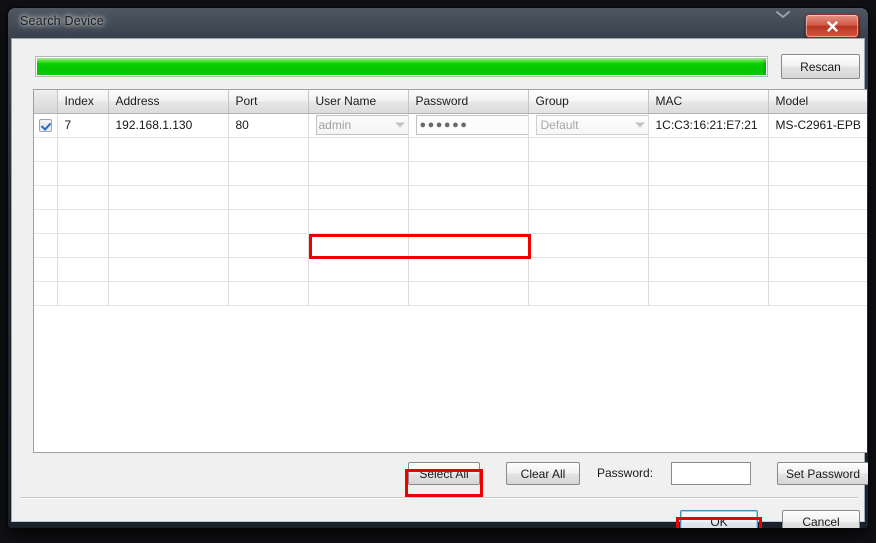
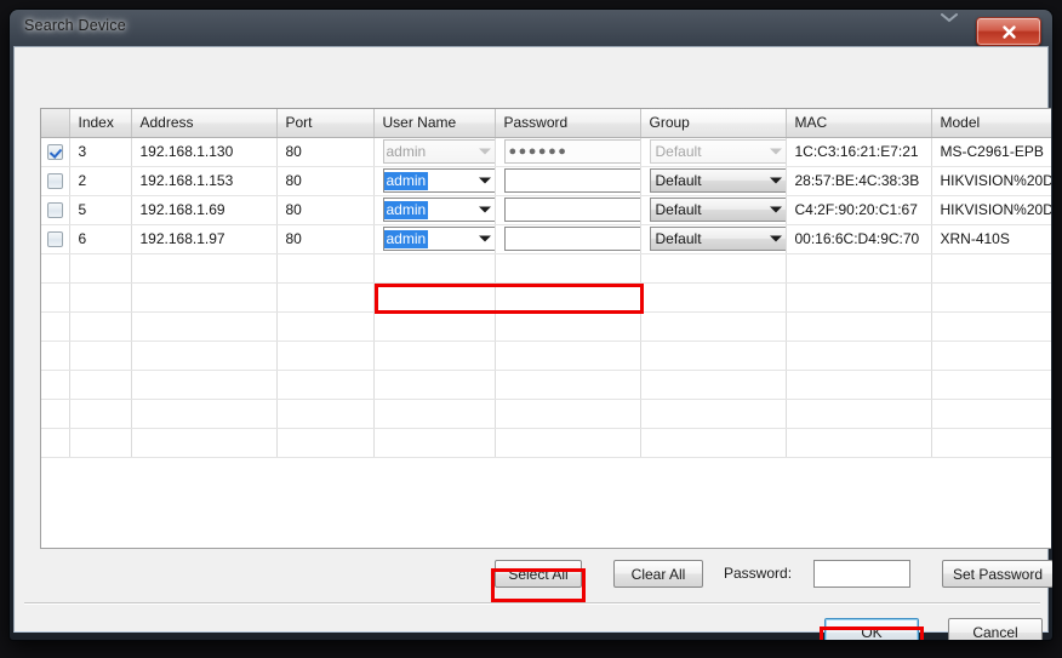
- Rescan
  	Index	Address	Port	User Name	Password	Group	MAC	Model
- 	7	192.168.1.130	80	admin	●●●●●●	Default	1C:C3:16:21:E7:21	MS-C2961-EPB
+ 	3	192.168.1.130	80	admin	●●●●●●	Default	1C:C3:16:21:E7:21	MS-C2961-EPB
+ 	2	192.168.1.153	80	admin		Default	28:57:BE:4C:38:3B	HIKVISION%20D
+ 	5	192.168.1.69	80	admin		Default	C4:2F:90:20:C1:67	HIKVISION%20D
+ 	6	192.168.1.97	80	admin		Default	00:16:6C:D4:9C:70	XRN-410S
  Select All
  Clear All
  Password:
  Set Password
  OK
  Cancel
